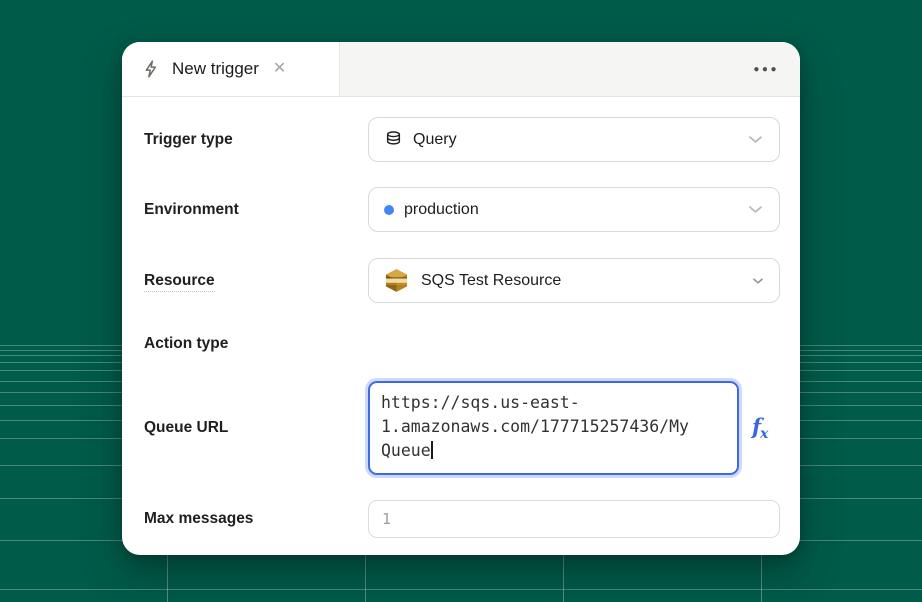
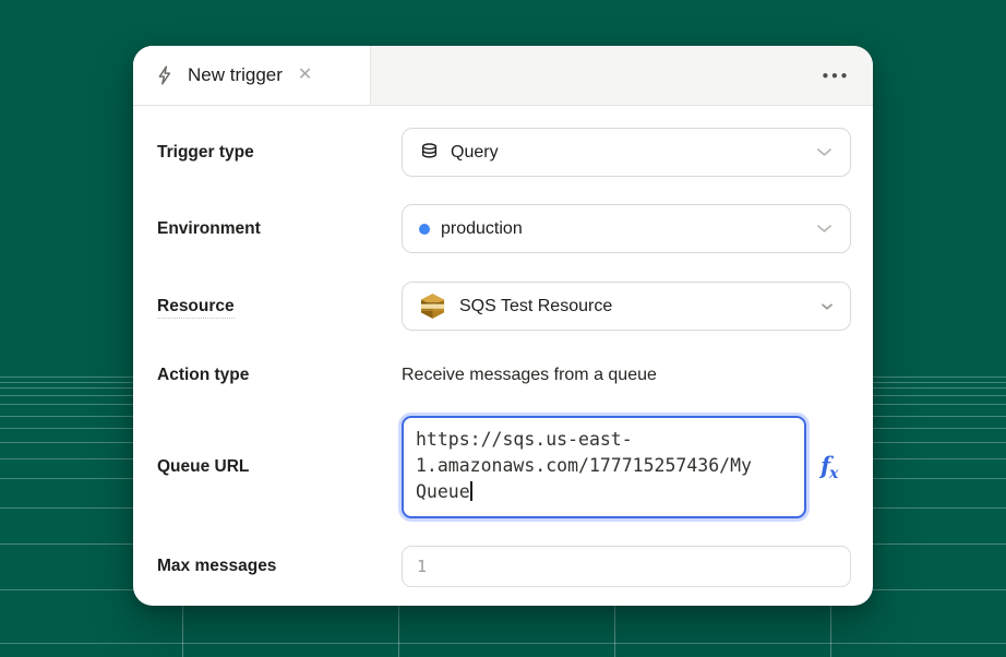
  New trigger
  ✕
  ●●●
  Trigger type
  Query
  Environment
  production
  Resource
  SQS Test Resource
  Action type
+ Receive messages from a queue
  Queue URL
  https://sqs.us-east-
  1.amazonaws.com/177715257436/My
  Queue
  fx
  Max messages
  1
